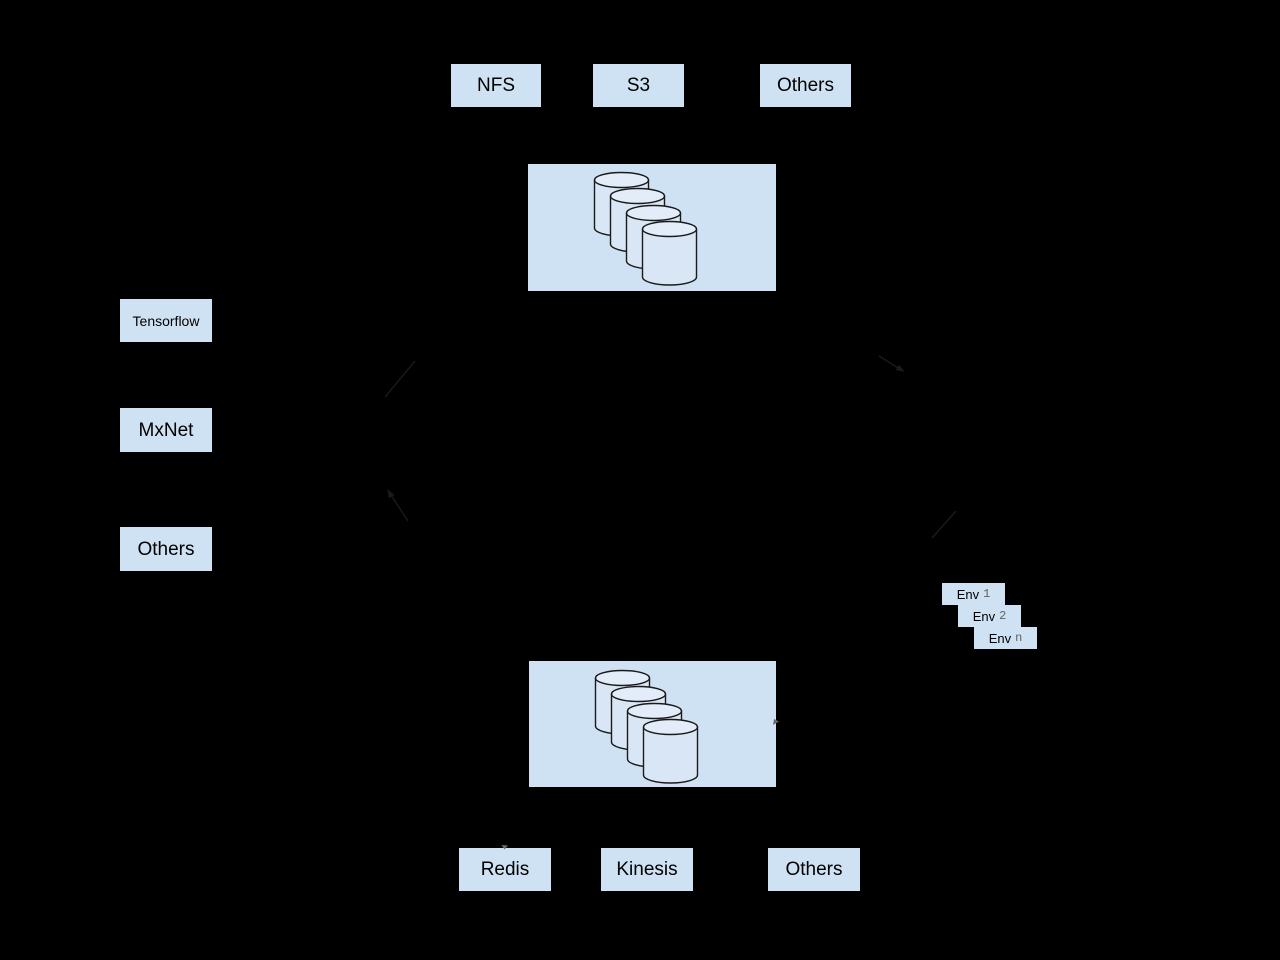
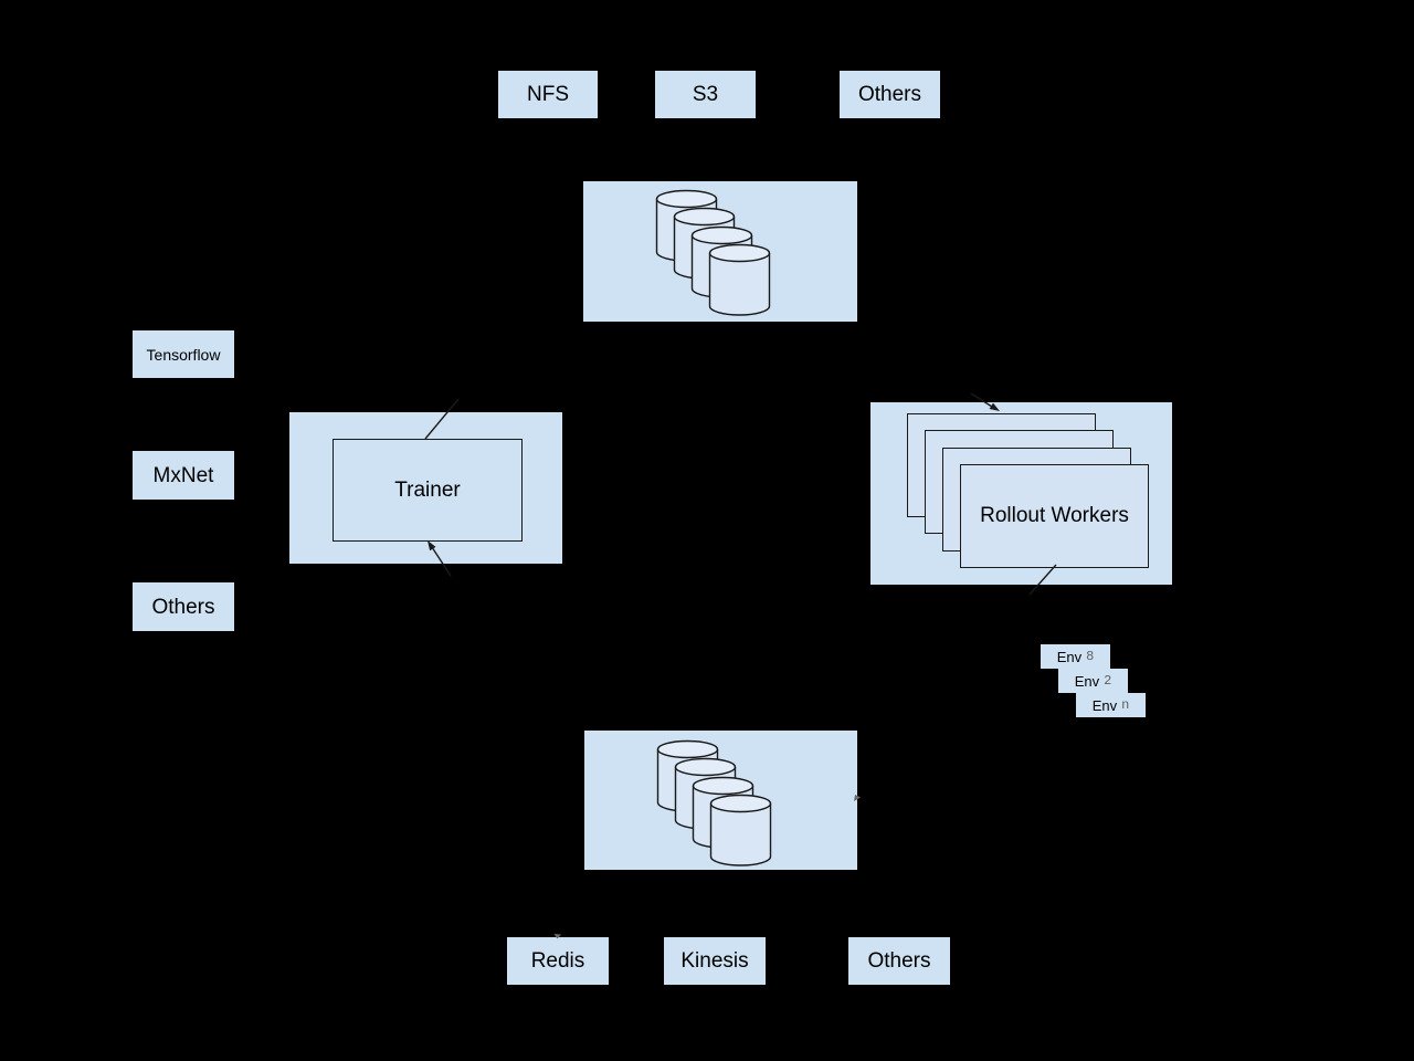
  NFS
  S3
  Others
  Tensorflow
  MxNet
  Others
+ Trainer
+ Rollout Workers
  Env
- 1
+ 8
  Env
  2
  Env
  n
  Redis
  Kinesis
  Others
